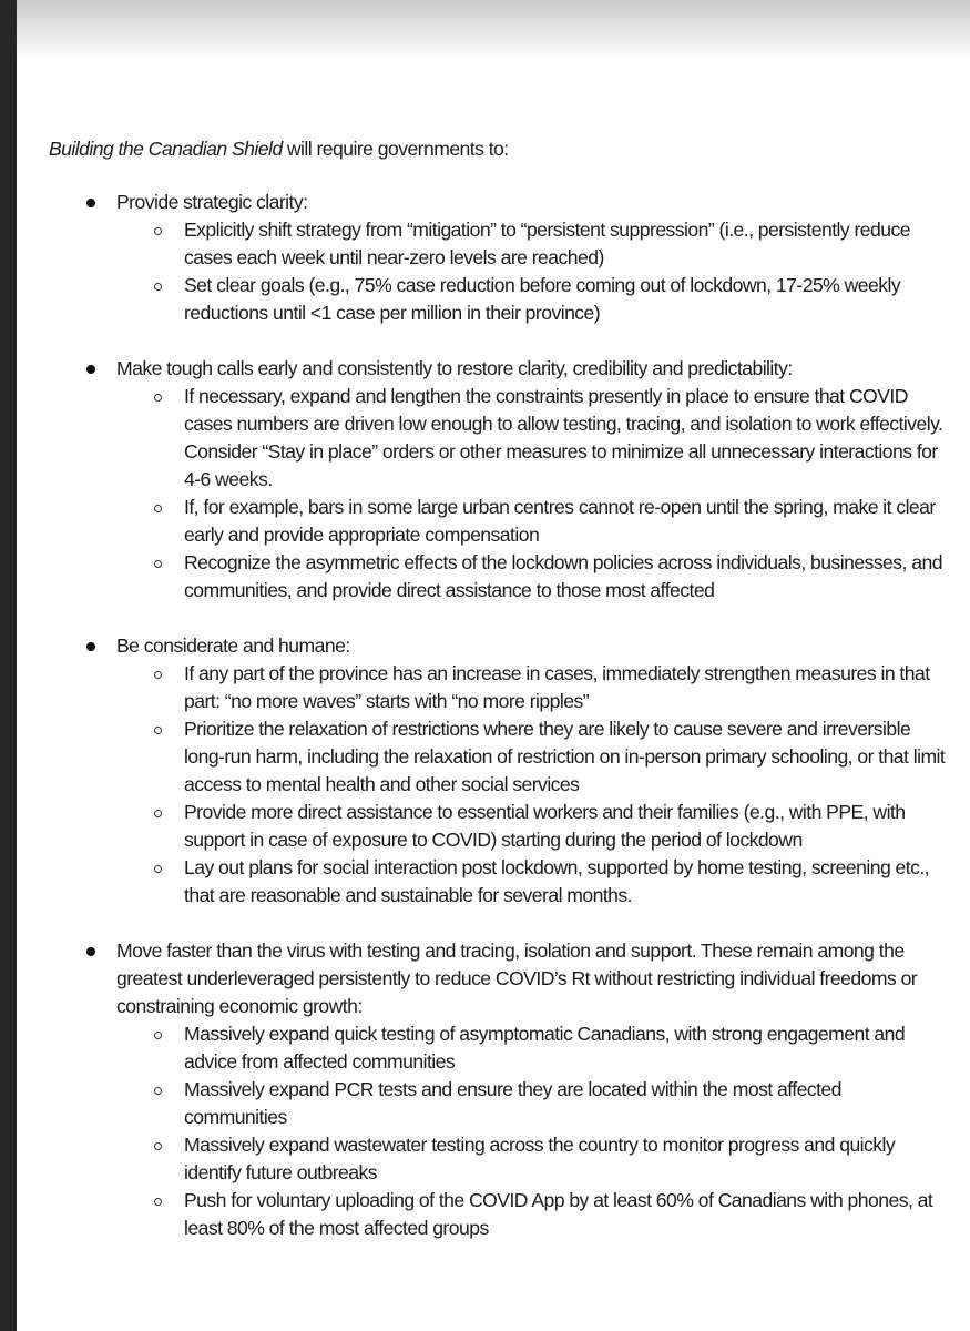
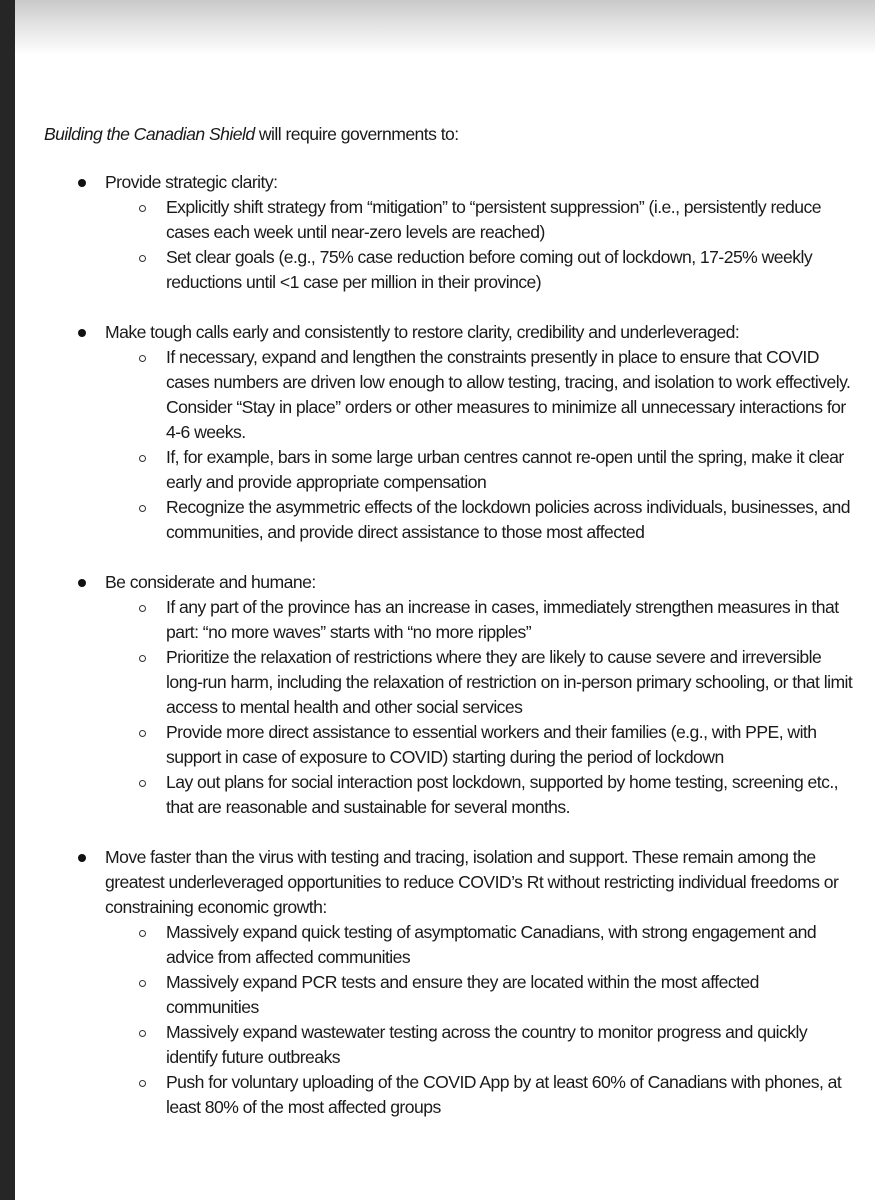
  Building the Canadian Shield will require governments to:
  Provide strategic clarity:
  Explicitly shift strategy from “mitigation” to “persistent suppression” (i.e., persistently reduce cases each week until near-zero levels are reached)
  Set clear goals (e.g., 75% case reduction before coming out of lockdown, 17-25% weekly reductions until <1 case per million in their province)
- Make tough calls early and consistently to restore clarity, credibility and predictability:
+ Make tough calls early and consistently to restore clarity, credibility and underleveraged:
  If necessary, expand and lengthen the constraints presently in place to ensure that COVID cases numbers are driven low enough to allow testing, tracing, and isolation to work effectively. Consider “Stay in place” orders or other measures to minimize all unnecessary interactions for 4-6 weeks.
  If, for example, bars in some large urban centres cannot re-open until the spring, make it clear early and provide appropriate compensation
  Recognize the asymmetric effects of the lockdown policies across individuals, businesses, and communities, and provide direct assistance to those most affected
  Be considerate and humane:
  If any part of the province has an increase in cases, immediately strengthen measures in that part: “no more waves” starts with “no more ripples”
  Prioritize the relaxation of restrictions where they are likely to cause severe and irreversible long-run harm, including the relaxation of restriction on in-person primary schooling, or that limit access to mental health and other social services
  Provide more direct assistance to essential workers and their families (e.g., with PPE, with support in case of exposure to COVID) starting during the period of lockdown
  Lay out plans for social interaction post lockdown, supported by home testing, screening etc., that are reasonable and sustainable for several months.
- Move faster than the virus with testing and tracing, isolation and support. These remain among the greatest underleveraged persistently to reduce COVID’s Rt without restricting individual freedoms or constraining economic growth:
+ Move faster than the virus with testing and tracing, isolation and support. These remain among the greatest underleveraged opportunities to reduce COVID’s Rt without restricting individual freedoms or constraining economic growth:
  Massively expand quick testing of asymptomatic Canadians, with strong engagement and advice from affected communities
  Massively expand PCR tests and ensure they are located within the most affected communities
  Massively expand wastewater testing across the country to monitor progress and quickly identify future outbreaks
  Push for voluntary uploading of the COVID App by at least 60% of Canadians with phones, at least 80% of the most affected groups
